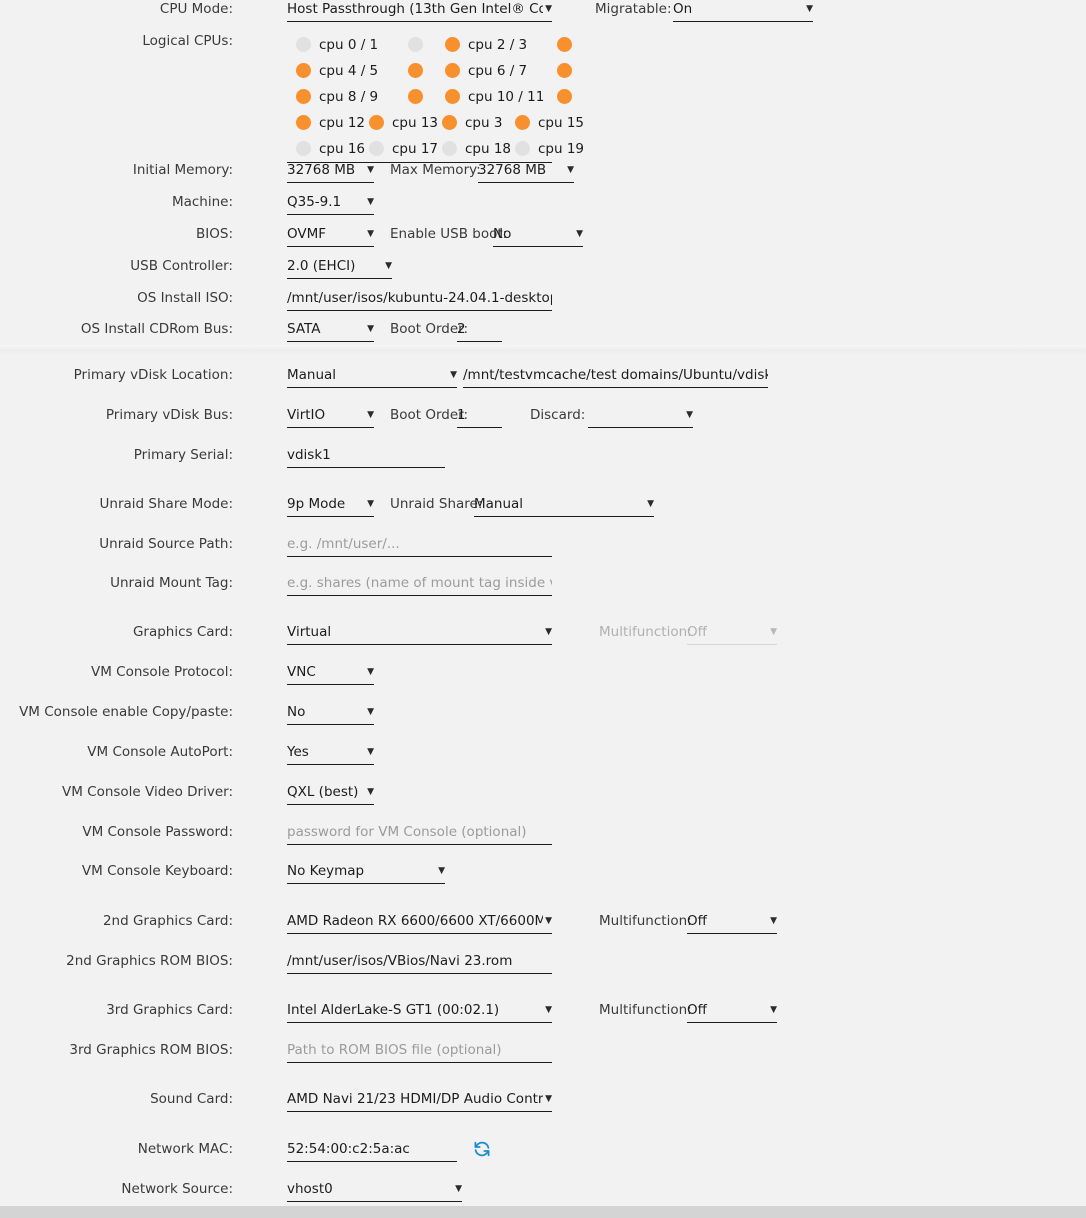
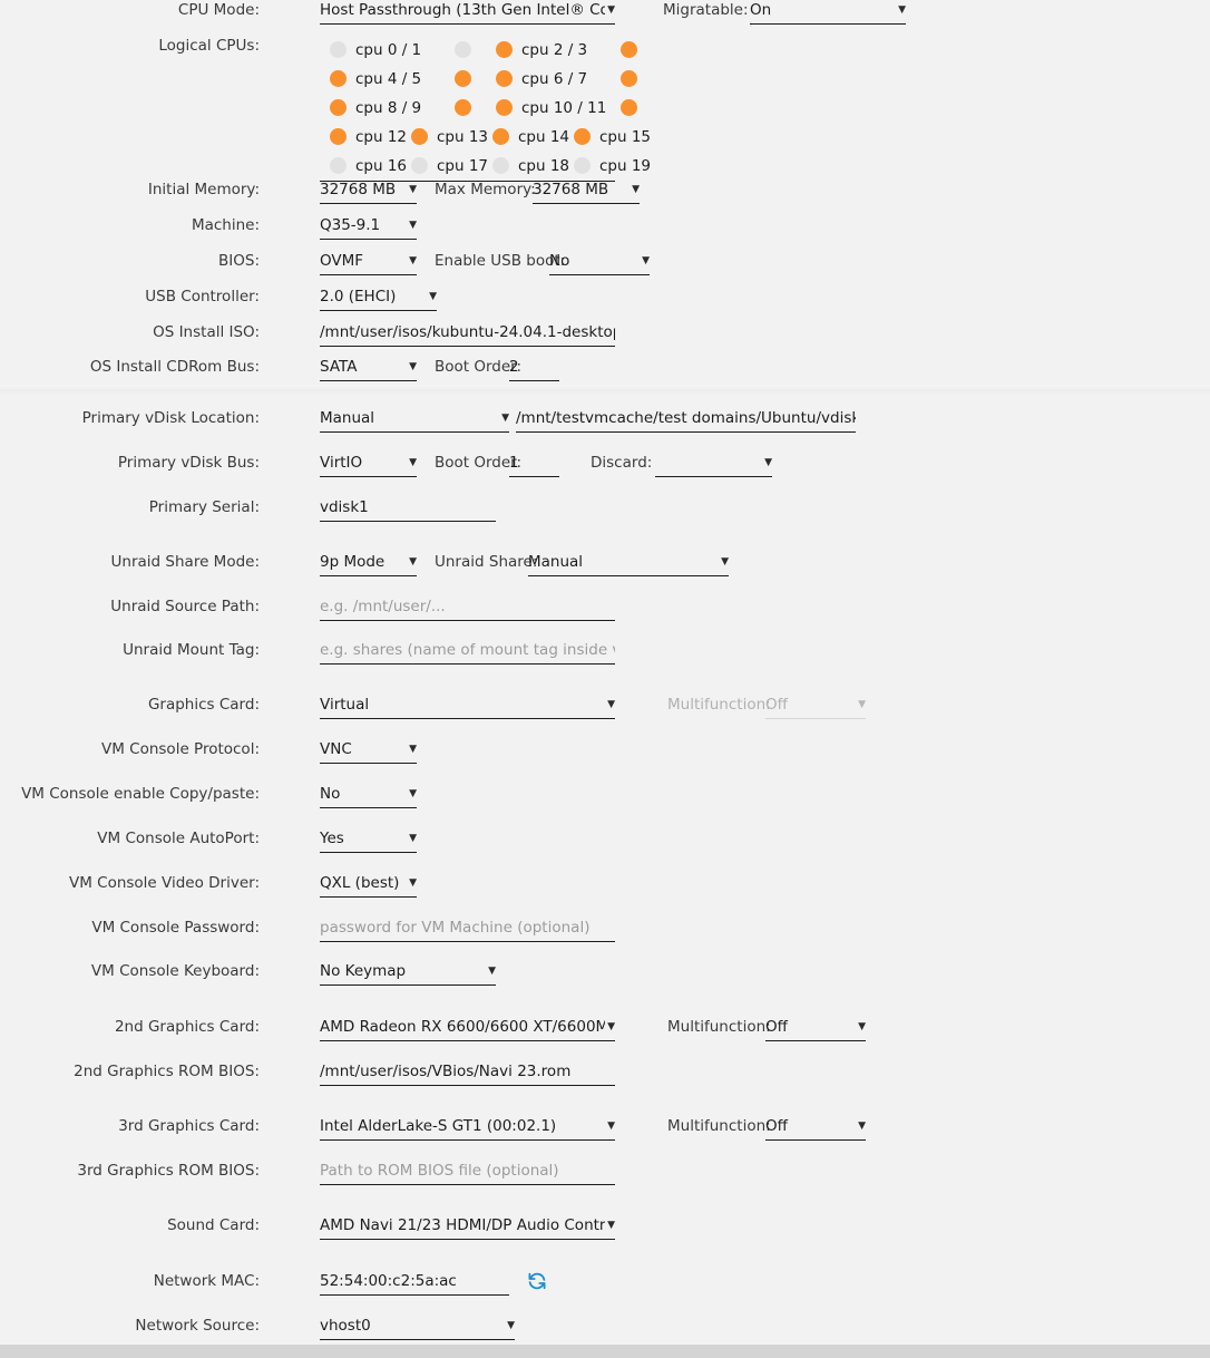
  CPU Mode:
  Host Passthrough (13th Gen Intel® Co
  ▼
  Migratable:
  On
  ▼
  Logical CPUs:
  cpu 0 / 1
  cpu 2 / 3
  cpu 4 / 5
  cpu 6 / 7
  cpu 8 / 9
  cpu 10 / 11
  cpu 12
  cpu 13
- cpu 3
+ cpu 14
  cpu 15
  cpu 16
  cpu 17
  cpu 18
  cpu 19
  Initial Memory:
  32768 MB
  ▼
  Max Memory:
  32768 MB
  ▼
  Machine:
  Q35-9.1
  ▼
  BIOS:
  OVMF
  ▼
  Enable USB boot:
  No
  ▼
  USB Controller:
  2.0 (EHCI)
  ▼
  OS Install ISO:
  /mnt/user/isos/kubuntu-24.04.1-deskto
  OS Install CDRom Bus:
  SATA
  ▼
  Boot Order:
  2
  Primary vDisk Location:
  Manual
  ▼
  /mnt/testvmcache/test domains/Ubuntu/vdis
  Primary vDisk Bus:
  VirtIO
  ▼
  Boot Order:
  1
  Discard:
  ▼
  Primary Serial:
  vdisk1
  Unraid Share Mode:
  9p Mode
  ▼
  Unraid Share:
  Manual
  ▼
  Unraid Source Path:
  e.g. /mnt/user/...
  Unraid Mount Tag:
  e.g. shares (name of mount tag inside
  Graphics Card:
  Virtual
  ▼
  Multifunction:
  Off
  ▼
  VM Console Protocol:
  VNC
  ▼
  VM Console enable Copy/paste:
  No
  ▼
  VM Console AutoPort:
  Yes
  ▼
  VM Console Video Driver:
  QXL (best)
  ▼
  VM Console Password:
- password for VM Console (optional)
+ password for VM Machine (optional)
  VM Console Keyboard:
  No Keymap
  ▼
  2nd Graphics Card:
  AMD Radeon RX 6600/6600 XT/6600M
  ▼
  Multifunction:
  Off
  ▼
  2nd Graphics ROM BIOS:
  /mnt/user/isos/VBios/Navi 23.rom
  3rd Graphics Card:
  Intel AlderLake-S GT1 (00:02.1)
  ▼
  Multifunction:
  Off
  ▼
  3rd Graphics ROM BIOS:
  Path to ROM BIOS file (optional)
  Sound Card:
  AMD Navi 21/23 HDMI/DP Audio Contr
  ▼
  Network MAC:
  52:54:00:c2:5a:ac
  Network Source:
  vhost0
  ▼
